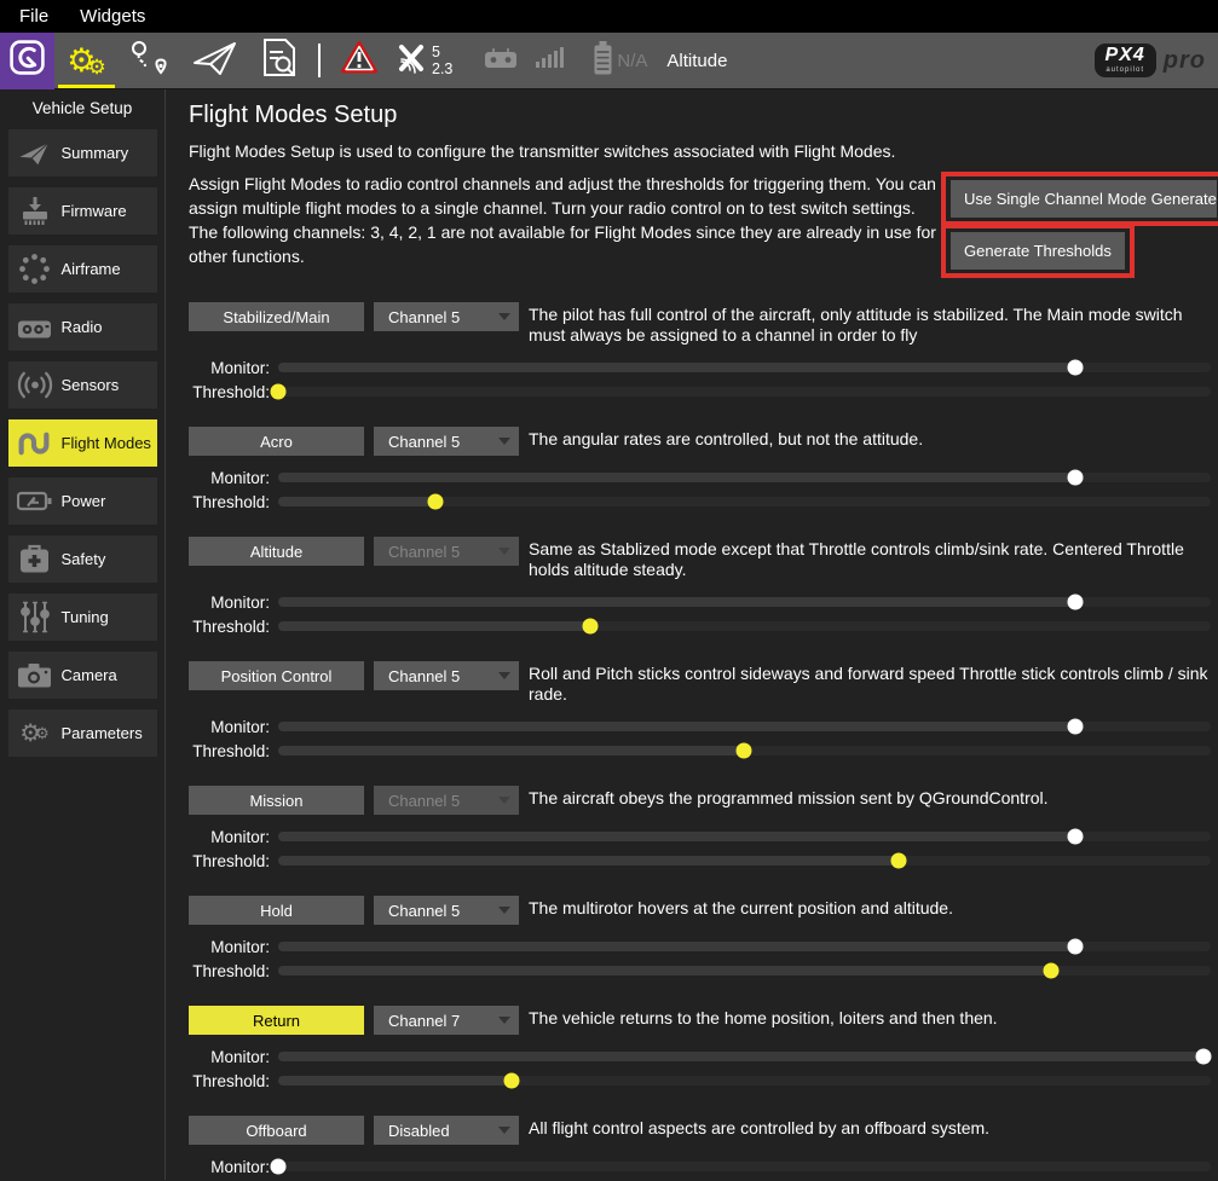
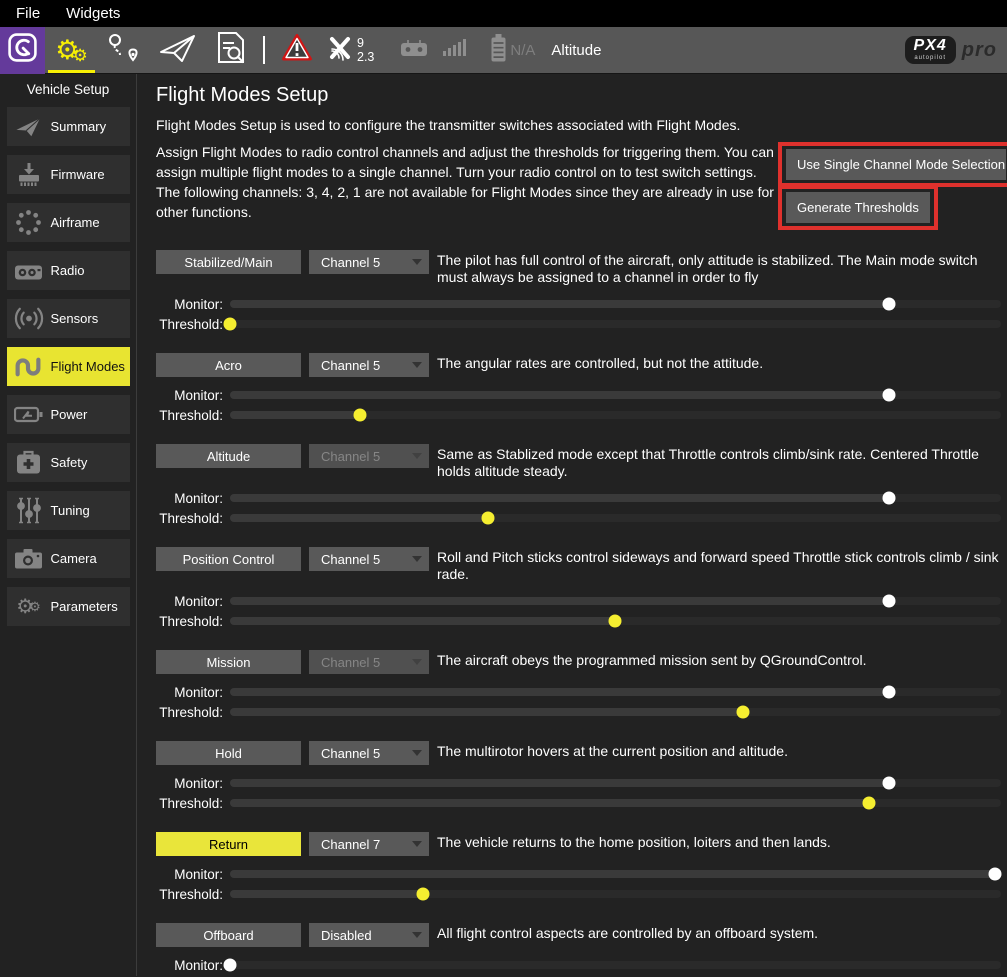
  File
  Widgets
  ⚙
  ⚙
- 5
+ 9
  2.3
  N/A
  Altitude
  PX4
  pro
  Vehicle Setup
  Summary
  Firmware
  Airframe
  Radio
  Sensors
  Flight Modes
  Power
  Safety
  Tuning
  Camera
  ⚙
  ⚙
  Parameters
  Flight Modes Setup
  Flight Modes Setup is used to configure the transmitter switches associated with Flight Modes.
  Assign Flight Modes to radio control channels and adjust the thresholds for triggering them. You can assign multiple flight modes to a single channel. Turn your radio control on to test switch settings. The following channels: 3, 4, 2, 1 are not available for Flight Modes since they are already in use for other functions.
- Use Single Channel Mode Generate
+ Use Single Channel Mode Selection
  Generate Thresholds
  Stabilized/Main
  Channel 5
  The pilot has full control of the aircraft, only attitude is stabilized. The Main mode switch must always be assigned to a channel in order to fly
  Monitor:
  Threshold:
  Acro
  Channel 5
  The angular rates are controlled, but not the attitude.
  Monitor:
  Threshold:
  Altitude
  Channel 5
  Same as Stablized mode except that Throttle controls climb/sink rate. Centered Throttle holds altitude steady.
  Monitor:
  Threshold:
  Position Control
  Channel 5
  Roll and Pitch sticks control sideways and forward speed Throttle stick controls climb / sink rade.
  Monitor:
  Threshold:
  Mission
  Channel 5
  The aircraft obeys the programmed mission sent by QGroundControl.
  Monitor:
  Threshold:
  Hold
  Channel 5
  The multirotor hovers at the current position and altitude.
  Monitor:
  Threshold:
  Return
  Channel 7
- The vehicle returns to the home position, loiters and then then.
+ The vehicle returns to the home position, loiters and then lands.
  Monitor:
  Threshold:
  Offboard
  Disabled
  All flight control aspects are controlled by an offboard system.
  Monitor:
